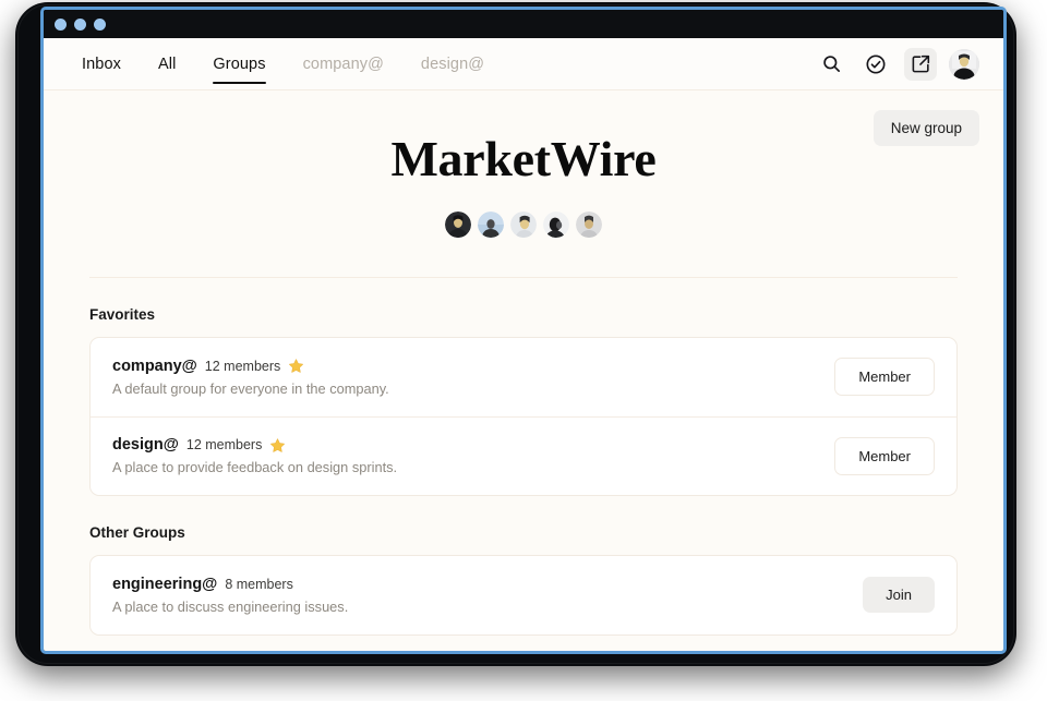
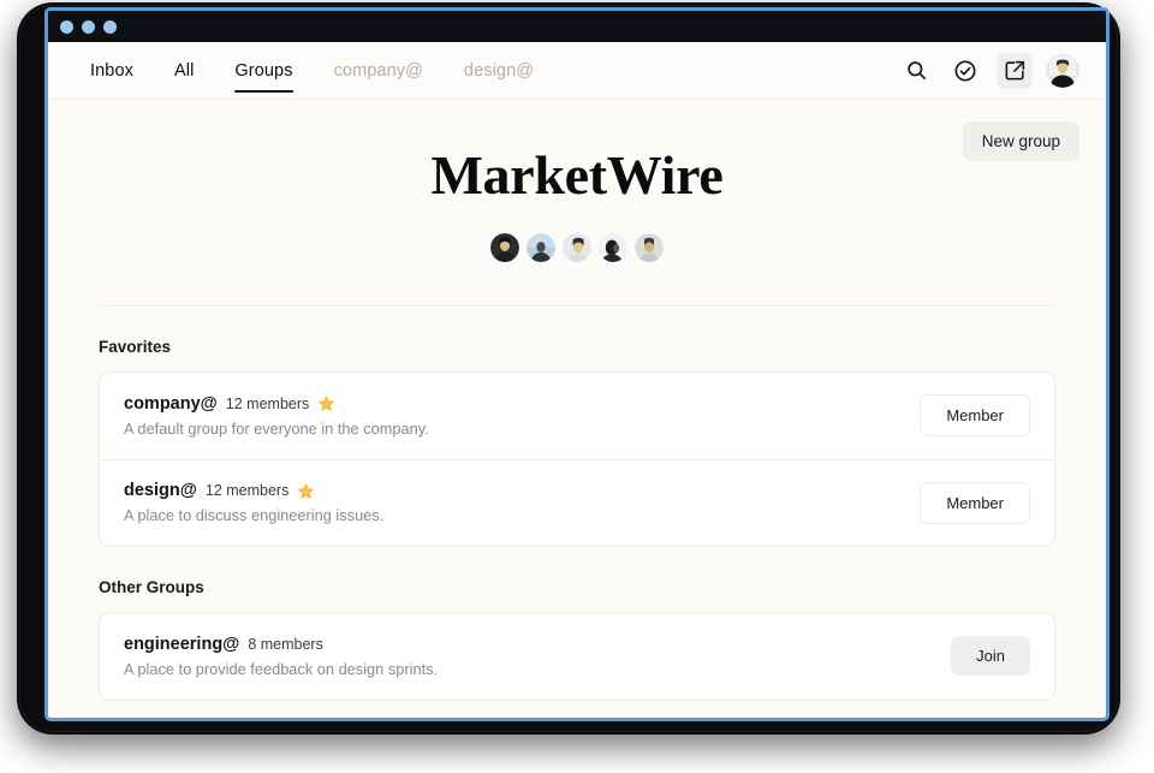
  Inbox
  All
  Groups
  company@
  design@
  New group
  MarketWire
  Favorites
  company@
  12 members
  A default group for everyone in the company.
  Member
  design@
  12 members
- A place to provide feedback on design sprints.
+ A place to discuss engineering issues.
  Member
  Other Groups
  engineering@
  8 members
- A place to discuss engineering issues.
+ A place to provide feedback on design sprints.
  Join
